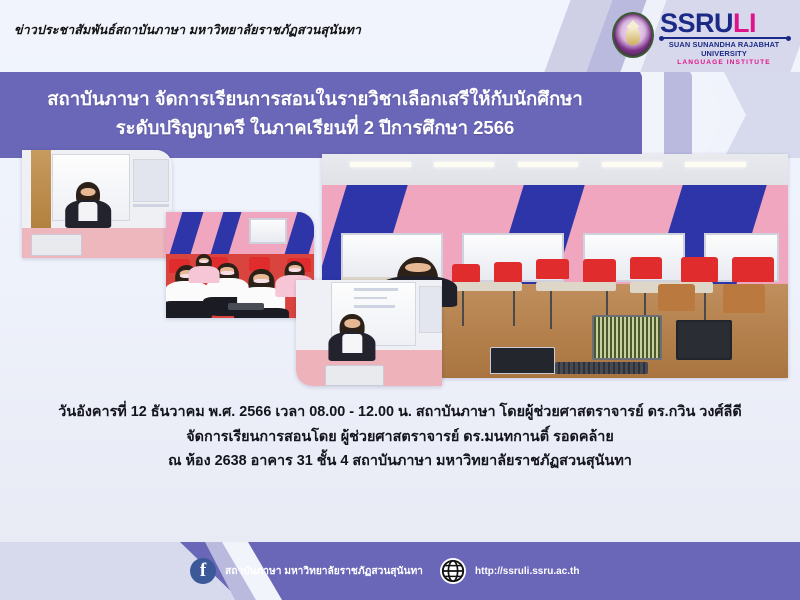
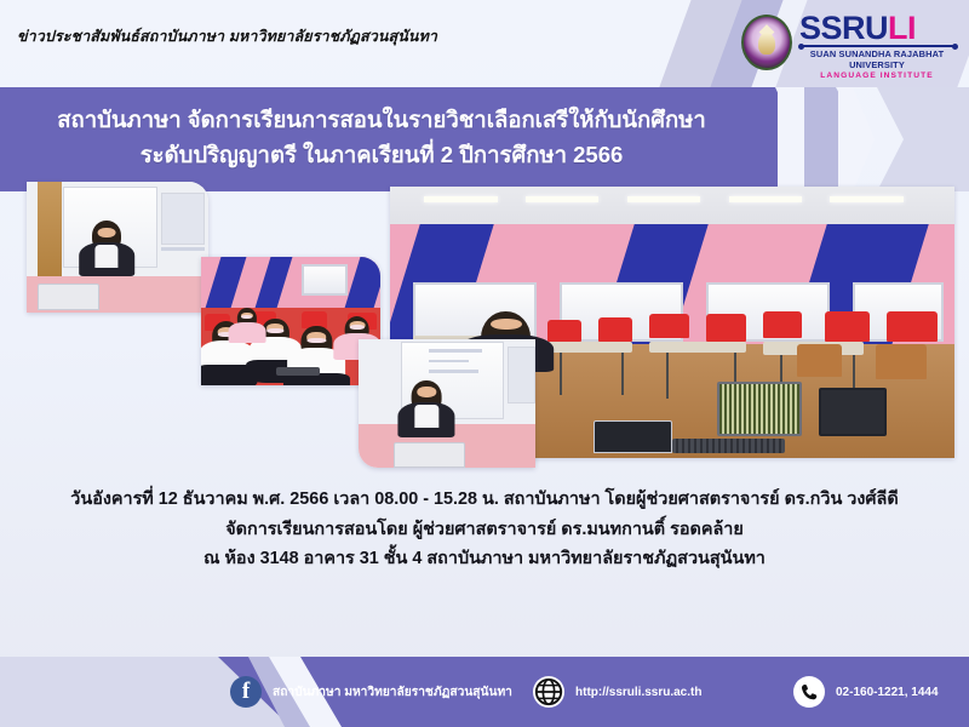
  ข่าวประชาสัมพันธ์สถาบันภาษา มหาวิทยาลัยราชภัฏสวนสุนันทา
  SSRULI
  SUAN SUNANDHA RAJABHAT UNIVERSITY
  สถาบันภาษา จัดการเรียนการสอนในรายวิชาเลือกเสรีให้กับนักศึกษา
  ระดับปริญญาตรี ในภาคเรียนที่ 2 ปีการศึกษา 2566
- วันอังคารที่ 12 ธันวาคม พ.ศ. 2566 เวลา 08.00 - 12.00 น. สถาบันภาษา โดยผู้ช่วยศาสตราจารย์ ดร.กวิน วงศ์ลีดี
+ วันอังคารที่ 12 ธันวาคม พ.ศ. 2566 เวลา 08.00 - 15.28 น. สถาบันภาษา โดยผู้ช่วยศาสตราจารย์ ดร.กวิน วงศ์ลีดี
  จัดการเรียนการสอนโดย ผู้ช่วยศาสตราจารย์ ดร.มนทกานติ์ รอดคล้าย
- ณ ห้อง 2638 อาคาร 31 ชั้น 4 สถาบันภาษา มหาวิทยาลัยราชภัฏสวนสุนันทา
+ ณ ห้อง 3148 อาคาร 31 ชั้น 4 สถาบันภาษา มหาวิทยาลัยราชภัฏสวนสุนันทา
  f
  สถาบันภาษา มหาวิทยาลัยราชภัฏสวนสุนันทา
  http://ssruli.ssru.ac.th
+ 02-160-1221, 1444
